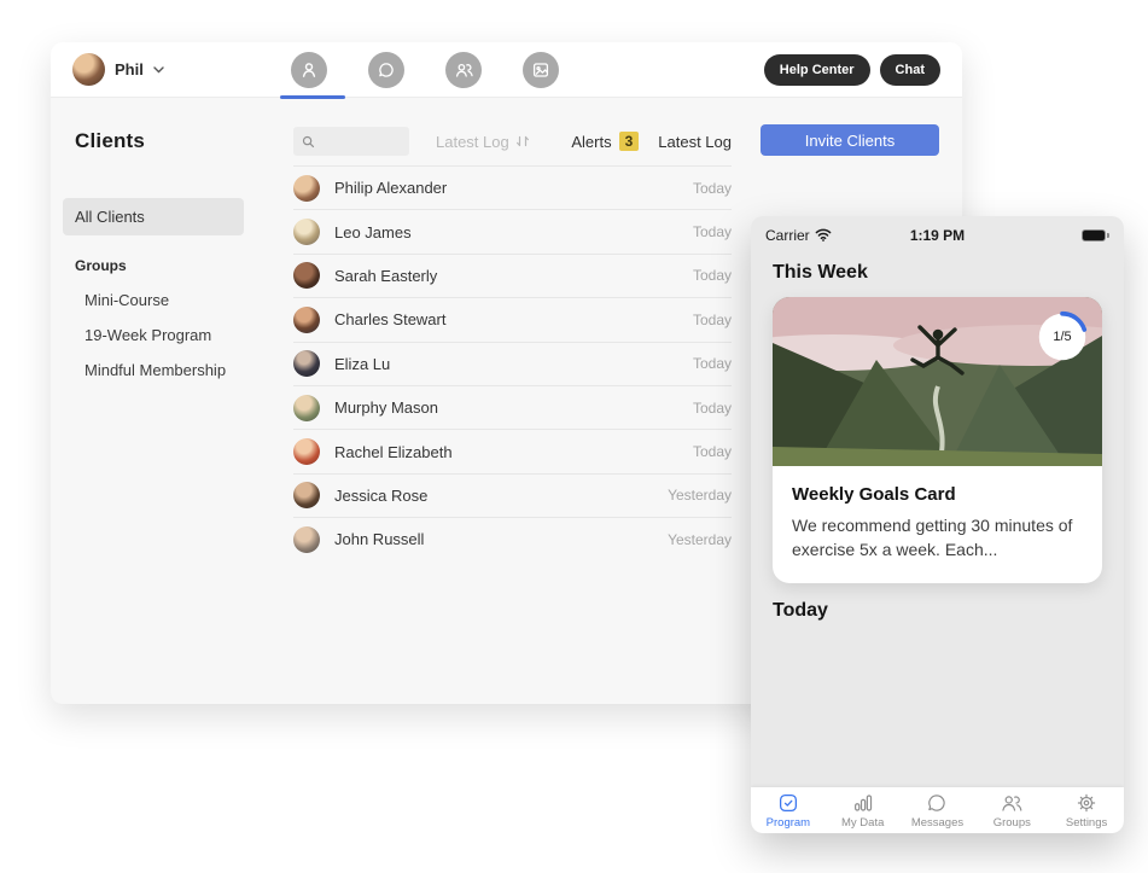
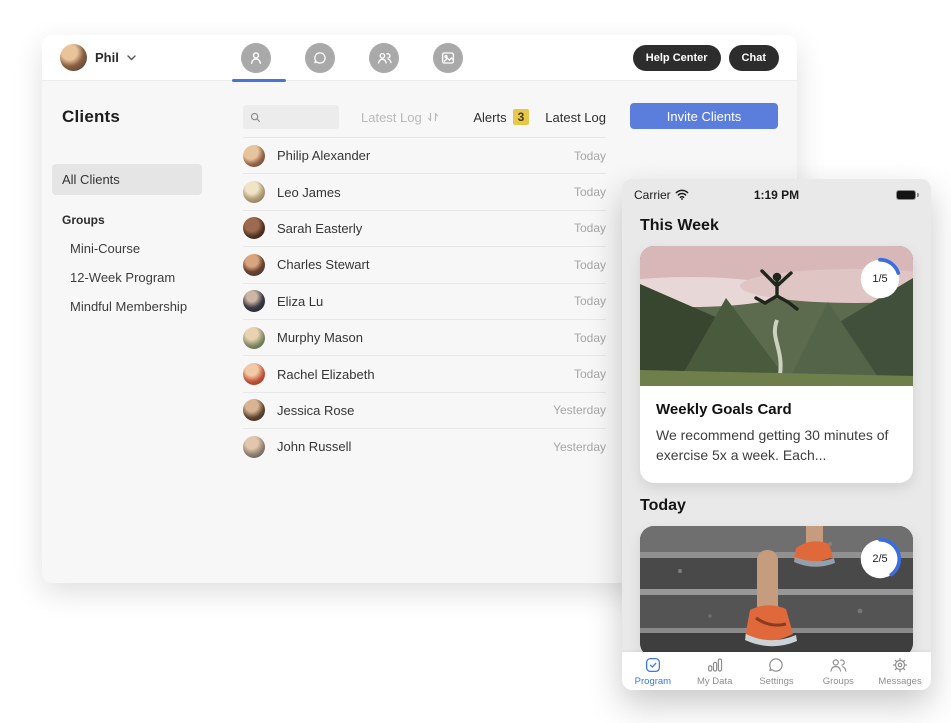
  Phil
  Help Center
  Chat
  Clients
  All Clients
  Groups
  Mini-Course
- 19-Week Program
+ 12-Week Program
  Mindful Membership
  Latest Log
  Alerts
  3
  Latest Log
  Philip Alexander
  Today
  Leo James
  Today
  Sarah Easterly
  Today
  Charles Stewart
  Today
  Eliza Lu
  Today
  Murphy Mason
  Today
  Rachel Elizabeth
  Today
  Jessica Rose
  Yesterday
  John Russell
  Yesterday
  Invite Clients
  Carrier
  1:19 PM
  This Week
  1/5
  Weekly Goals Card
  We recommend getting 30 minutes of exercise 5x a week. Each...
  Today
+ 2/5
  Program
  My Data
- Messages
+ Settings
  Groups
- Settings
+ Messages
